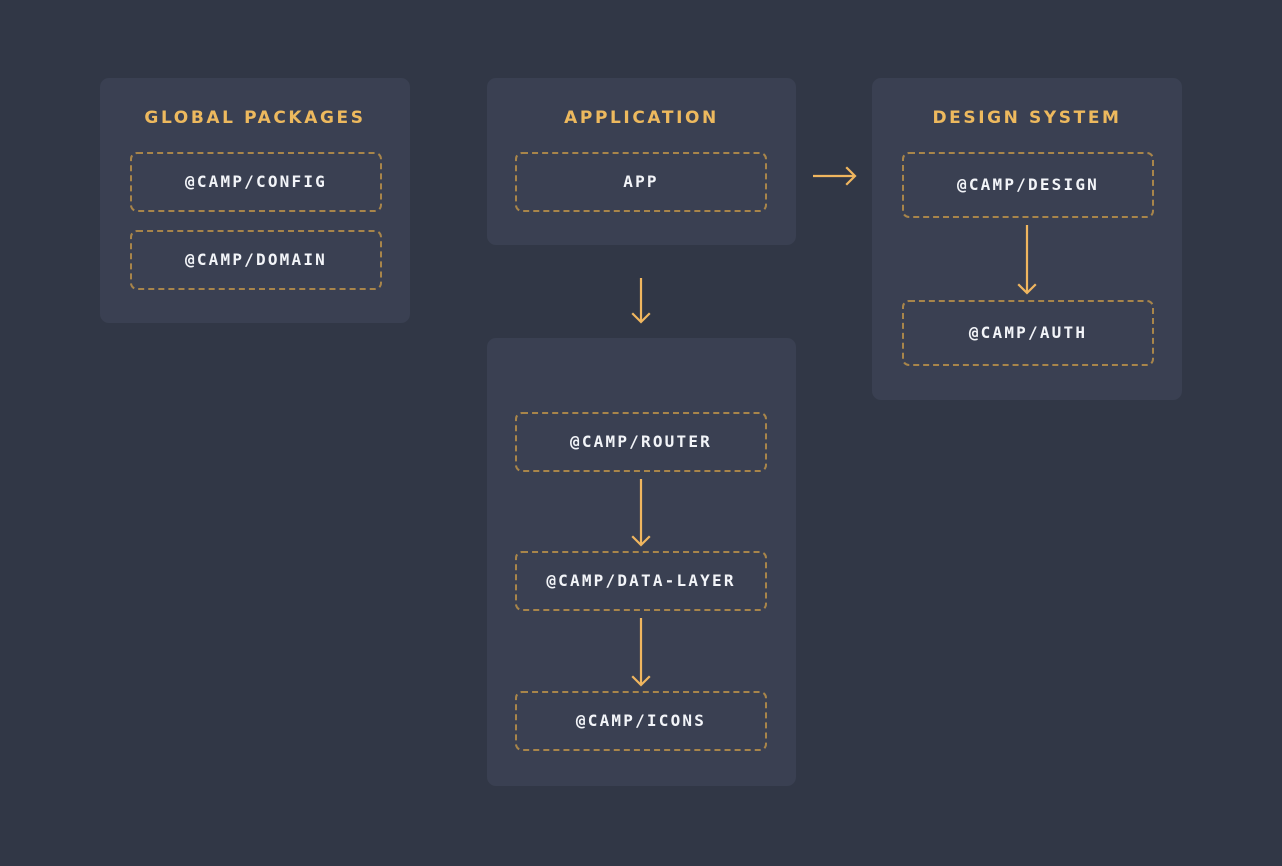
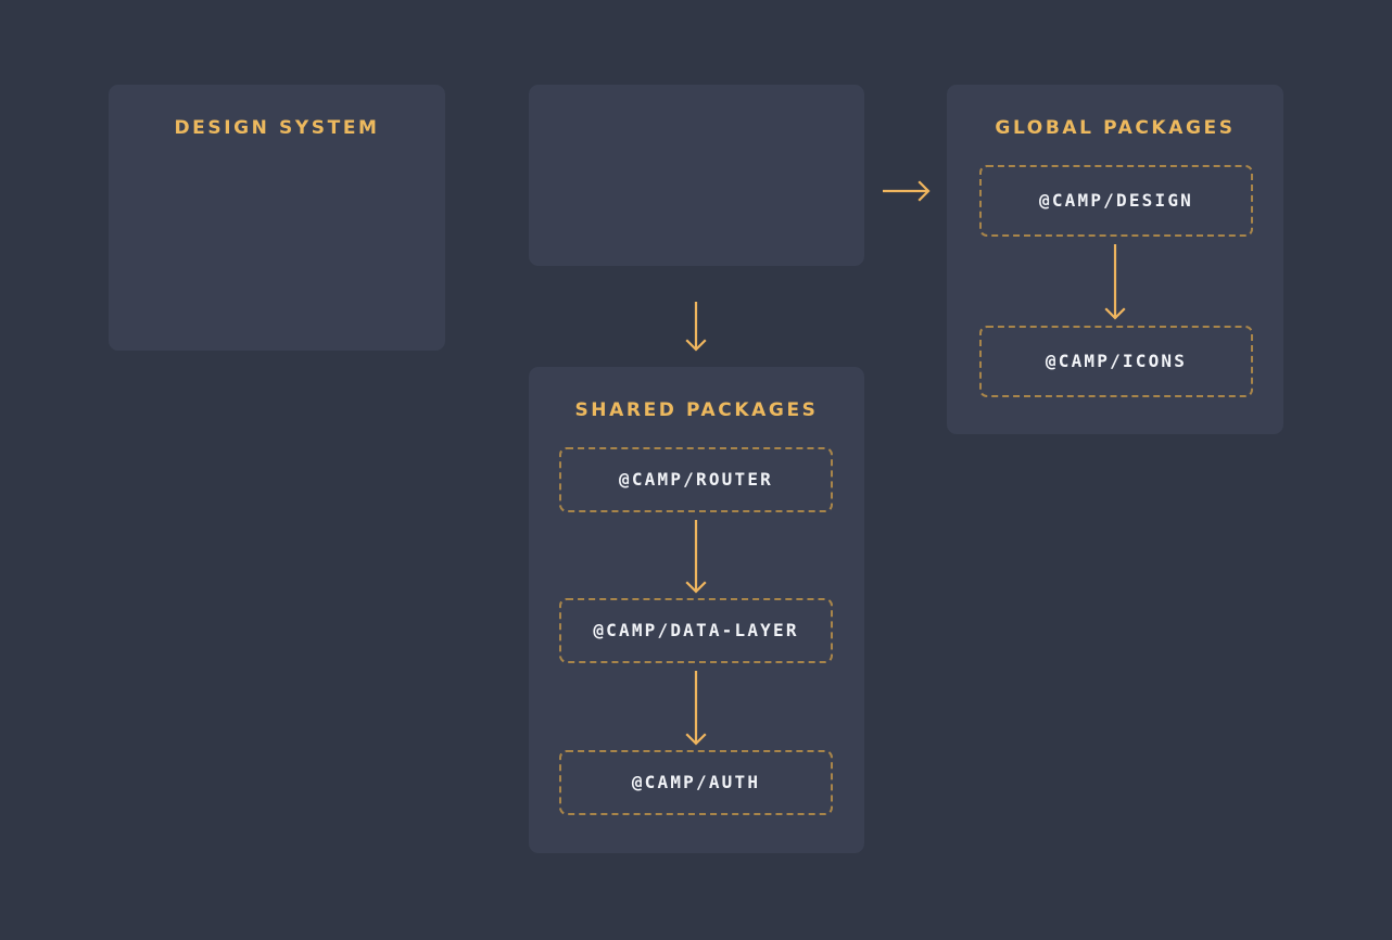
- GLOBAL PACKAGES
+ DESIGN SYSTEM
- @CAMP/CONFIG
- @CAMP/DOMAIN
- APPLICATION
- APP
- DESIGN SYSTEM
+ GLOBAL PACKAGES
  @CAMP/DESIGN
- @CAMP/AUTH
+ @CAMP/ICONS
+ SHARED PACKAGES
  @CAMP/ROUTER
  @CAMP/DATA-LAYER
- @CAMP/ICONS
+ @CAMP/AUTH
